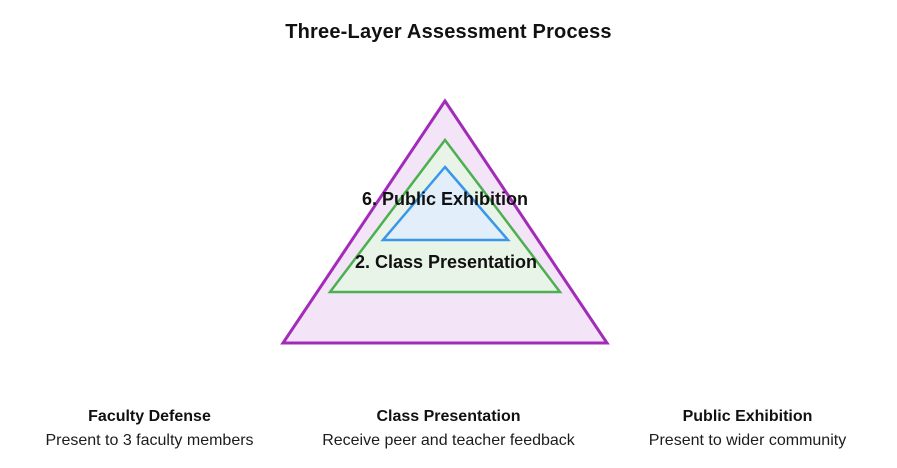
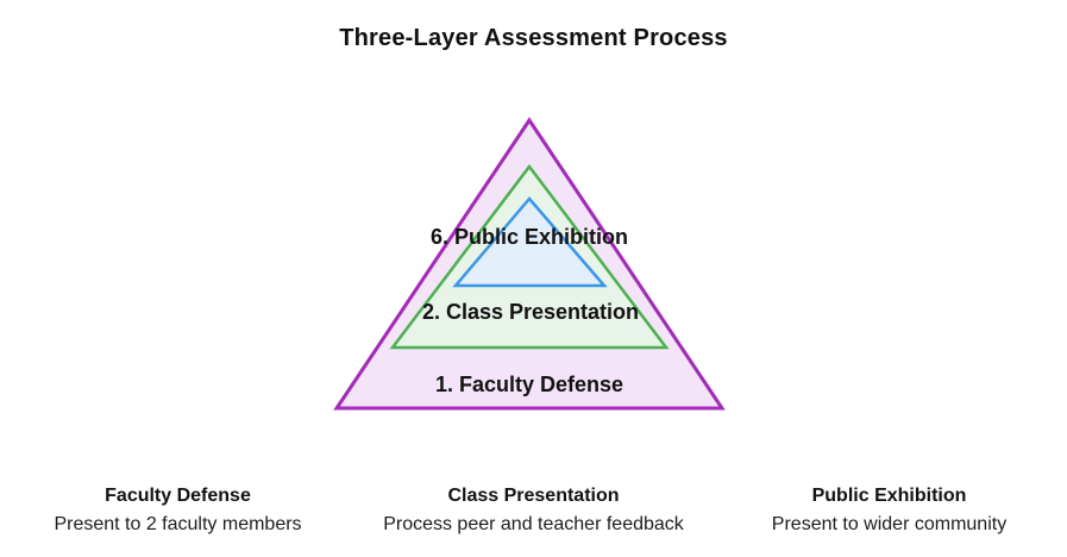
  Three-Layer Assessment Process
  6. Public Exhibition
  2. Class Presentation
+ 1. Faculty Defense
  Faculty Defense
- Present to 3 faculty members
+ Present to 2 faculty members
  Class Presentation
- Receive peer and teacher feedback
+ Process peer and teacher feedback
  Public Exhibition
  Present to wider community
